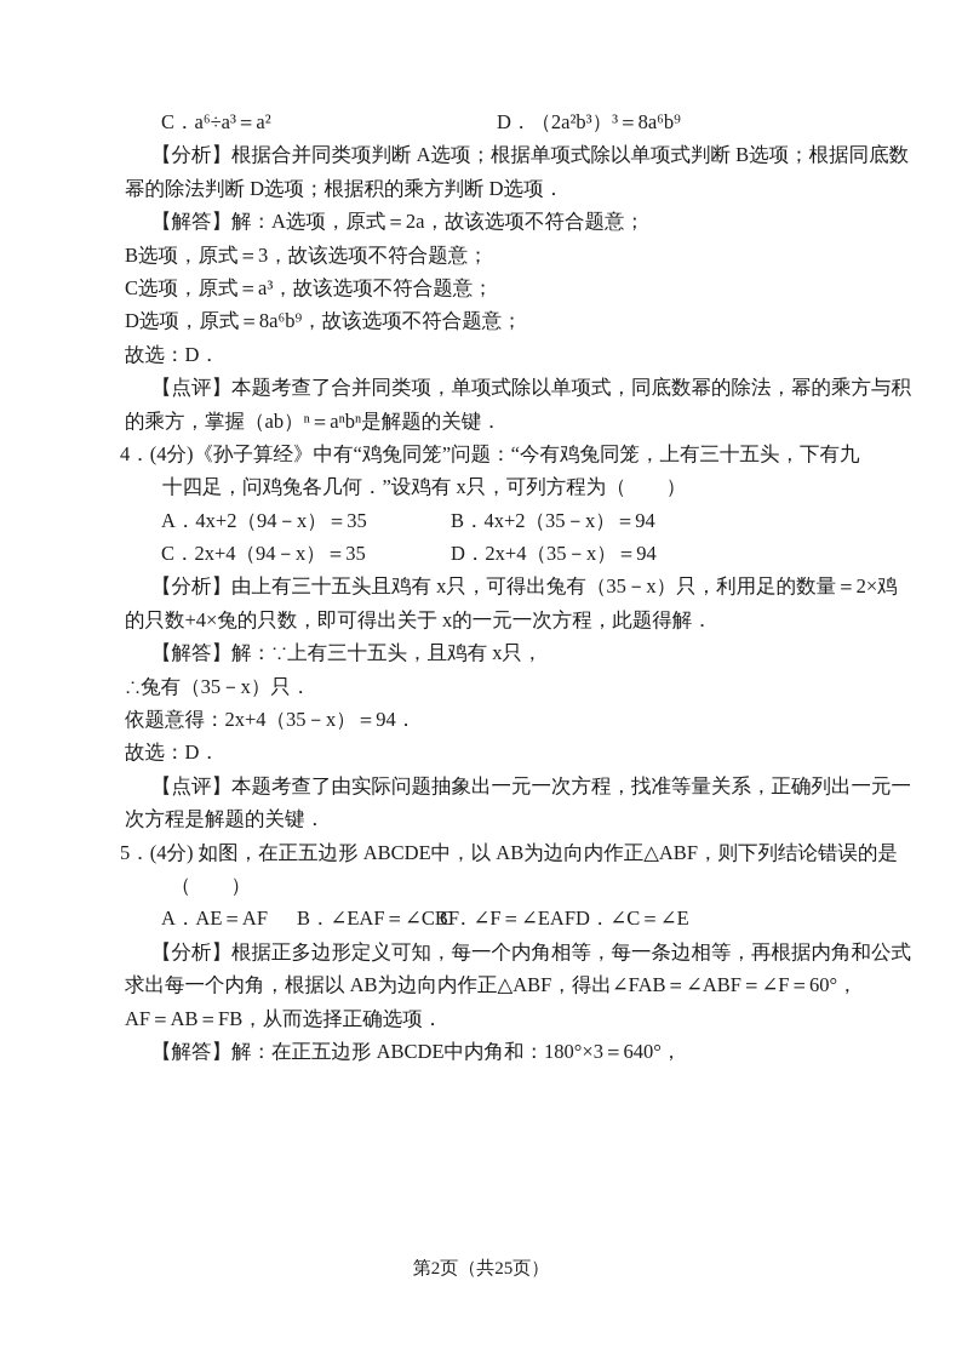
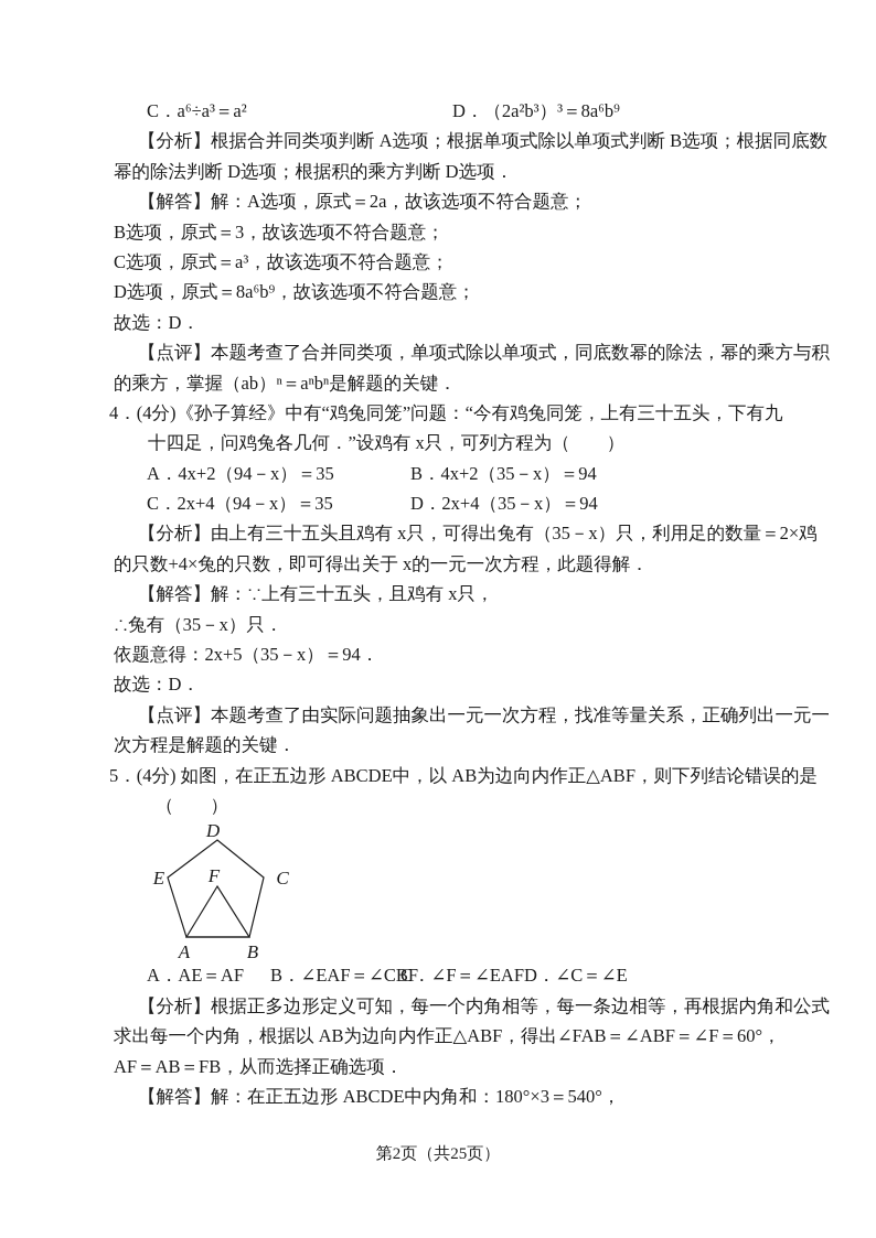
  C．a⁶÷a³＝a² D．（2a²b³）³＝8a⁶b⁹
  【分析】根据合并同类项判断 A选项；根据单项式除以单项式判断 B选项；根据同底数
  幂的除法判断 D选项；根据积的乘方判断 D选项．
  【解答】解：A选项，原式＝2a，故该选项不符合题意；
  B选项，原式＝3，故该选项不符合题意；
  C选项，原式＝a³，故该选项不符合题意；
  D选项，原式＝8a⁶b⁹，故该选项不符合题意；
  故选：D．
  【点评】本题考查了合并同类项，单项式除以单项式，同底数幂的除法，幂的乘方与积
  的乘方，掌握（ab）ⁿ＝aⁿbⁿ是解题的关键．
  4．(4分)《孙子算经》中有“鸡兔同笼”问题：“今有鸡兔同笼，上有三十五头，下有九
  十四足，问鸡兔各几何．”设鸡有 x只，可列方程为（ ）
  A．4x+2（94－x）＝35 B．4x+2（35－x）＝94
  C．2x+4（94－x）＝35 D．2x+4（35－x）＝94
  【分析】由上有三十五头且鸡有 x只，可得出兔有（35－x）只，利用足的数量＝2×鸡
  的只数+4×兔的只数，即可得出关于 x的一元一次方程，此题得解．
  【解答】解：∵上有三十五头，且鸡有 x只，
  ∴兔有（35－x）只．
- 依题意得：2x+4（35－x）＝94．
+ 依题意得：2x+5（35－x）＝94．
  故选：D．
  【点评】本题考查了由实际问题抽象出一元一次方程，找准等量关系，正确列出一元一
  次方程是解题的关键．
  5．(4分) 如图，在正五边形 ABCDE中，以 AB为边向内作正△ABF，则下列结论错误的是
  （ ）
+ D
+ E
+ C
+ F
+ A
+ B
  A．AE＝AF B．∠EAF＝∠C C．∠F＝∠EAFD．∠C＝∠E
  【分析】根据正多边形定义可知，每一个内角相等，每一条边相等，再根据内角和公式
  求出每一个内角，根据以 AB为边向内作正△ABF，得出∠FAB＝∠ABF＝∠F＝60°，
  AF＝AB＝FB，从而选择正确选项．
- 【解答】解：在正五边形 ABCDE中内角和：180°×3＝640°，
+ 【解答】解：在正五边形 ABCDE中内角和：180°×3＝540°，
  第2页（共25页）
